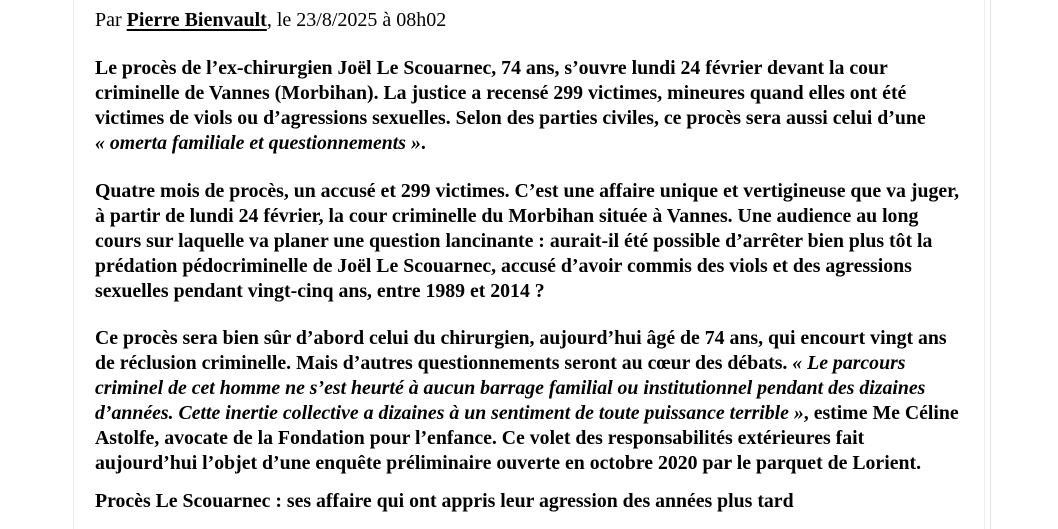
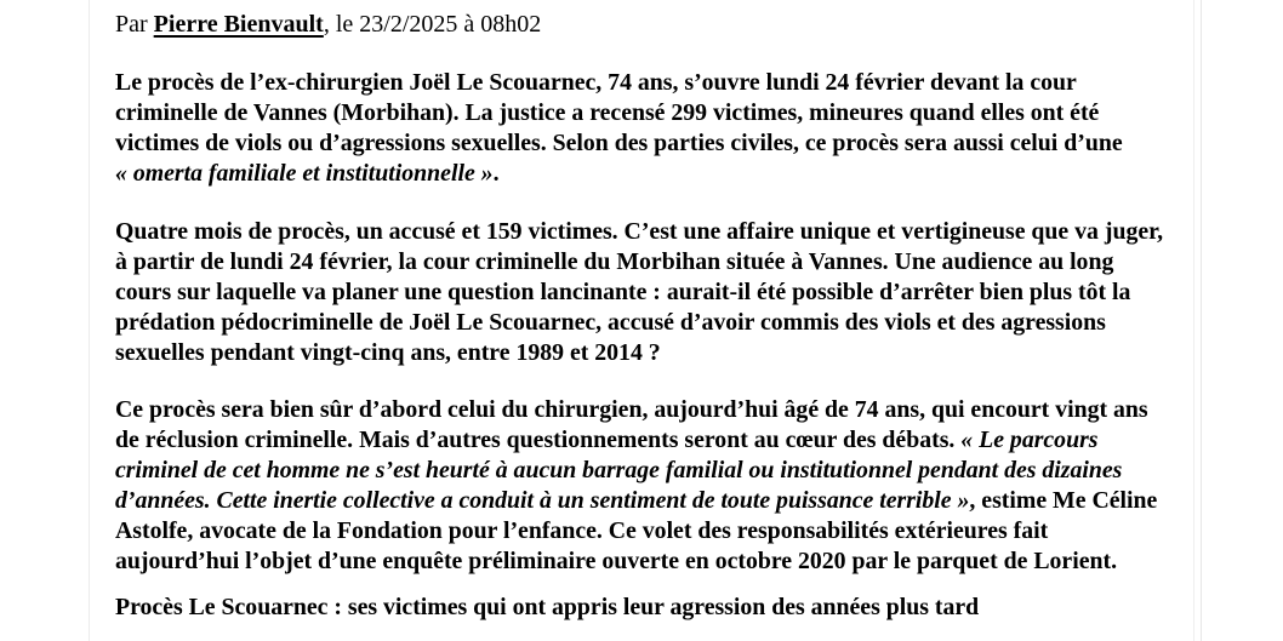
- Par Pierre Bienvault, le 23/8/2025 à 08h02
+ Par Pierre Bienvault, le 23/2/2025 à 08h02
- Le procès de l’ex-chirurgien Joël Le Scouarnec, 74 ans, s’ouvre lundi 24 février devant la cour criminelle de Vannes (Morbihan). La justice a recensé 299 victimes, mineures quand elles ont été victimes de viols ou d’agressions sexuelles. Selon des parties civiles, ce procès sera aussi celui d’une « omerta familiale et questionnements ».
+ Le procès de l’ex-chirurgien Joël Le Scouarnec, 74 ans, s’ouvre lundi 24 février devant la cour criminelle de Vannes (Morbihan). La justice a recensé 299 victimes, mineures quand elles ont été victimes de viols ou d’agressions sexuelles. Selon des parties civiles, ce procès sera aussi celui d’une « omerta familiale et institutionnelle ».
- Quatre mois de procès, un accusé et 299 victimes. C’est une affaire unique et vertigineuse que va juger, à partir de lundi 24 février, la cour criminelle du Morbihan située à Vannes. Une audience au long cours sur laquelle va planer une question lancinante : aurait-il été possible d’arrêter bien plus tôt la prédation pédocriminelle de Joël Le Scouarnec, accusé d’avoir commis des viols et des agressions sexuelles pendant vingt-cinq ans, entre 1989 et 2014 ?
+ Quatre mois de procès, un accusé et 159 victimes. C’est une affaire unique et vertigineuse que va juger, à partir de lundi 24 février, la cour criminelle du Morbihan située à Vannes. Une audience au long cours sur laquelle va planer une question lancinante : aurait-il été possible d’arrêter bien plus tôt la prédation pédocriminelle de Joël Le Scouarnec, accusé d’avoir commis des viols et des agressions sexuelles pendant vingt-cinq ans, entre 1989 et 2014 ?
- Ce procès sera bien sûr d’abord celui du chirurgien, aujourd’hui âgé de 74 ans, qui encourt vingt ans de réclusion criminelle. Mais d’autres questionnements seront au cœur des débats. « Le parcours criminel de cet homme ne s’est heurté à aucun barrage familial ou institutionnel pendant des dizaines d’années. Cette inertie collective a dizaines à un sentiment de toute puissance terrible », estime Me Céline Astolfe, avocate de la Fondation pour l’enfance. Ce volet des responsabilités extérieures fait aujourd’hui l’objet d’une enquête préliminaire ouverte en octobre 2020 par le parquet de Lorient.
+ Ce procès sera bien sûr d’abord celui du chirurgien, aujourd’hui âgé de 74 ans, qui encourt vingt ans de réclusion criminelle. Mais d’autres questionnements seront au cœur des débats. « Le parcours criminel de cet homme ne s’est heurté à aucun barrage familial ou institutionnel pendant des dizaines d’années. Cette inertie collective a conduit à un sentiment de toute puissance terrible », estime Me Céline Astolfe, avocate de la Fondation pour l’enfance. Ce volet des responsabilités extérieures fait aujourd’hui l’objet d’une enquête préliminaire ouverte en octobre 2020 par le parquet de Lorient.
- Procès Le Scouarnec : ses affaire qui ont appris leur agression des années plus tard
+ Procès Le Scouarnec : ses victimes qui ont appris leur agression des années plus tard
